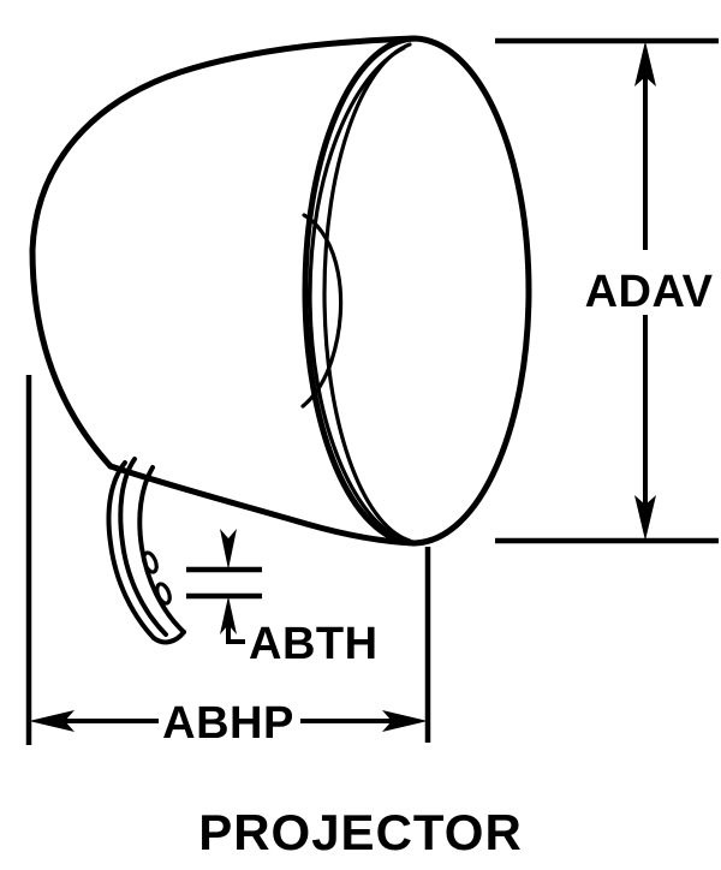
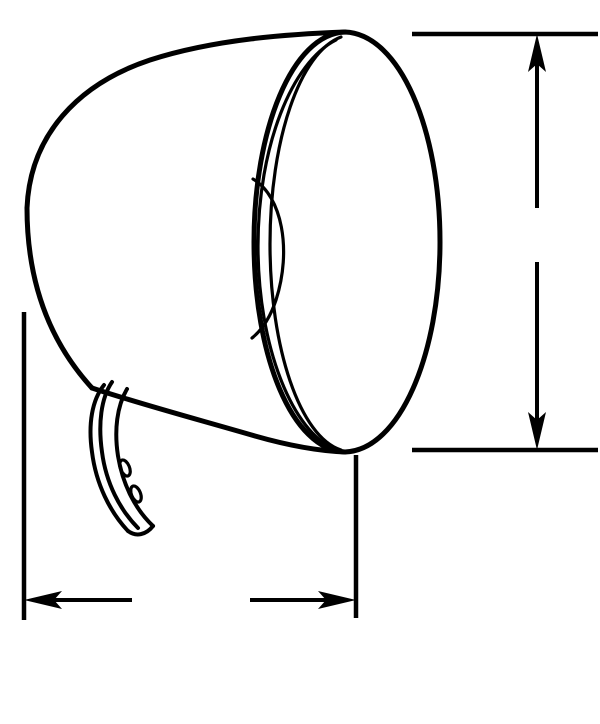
- ADAV
- ABTH
- ABHP
- PROJECTOR
